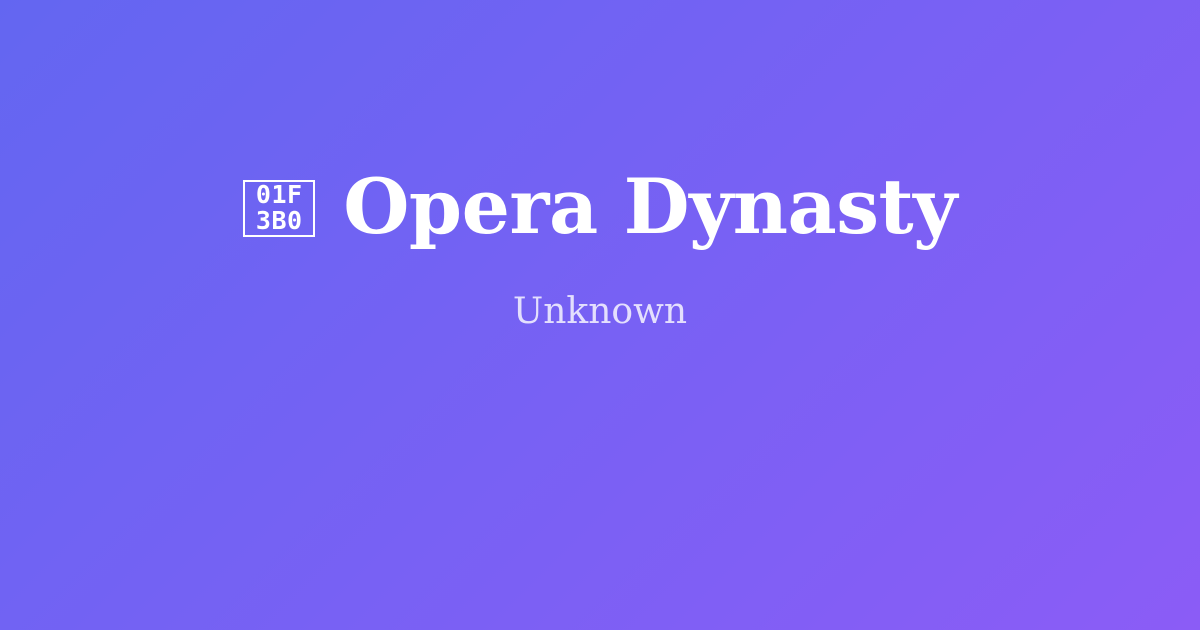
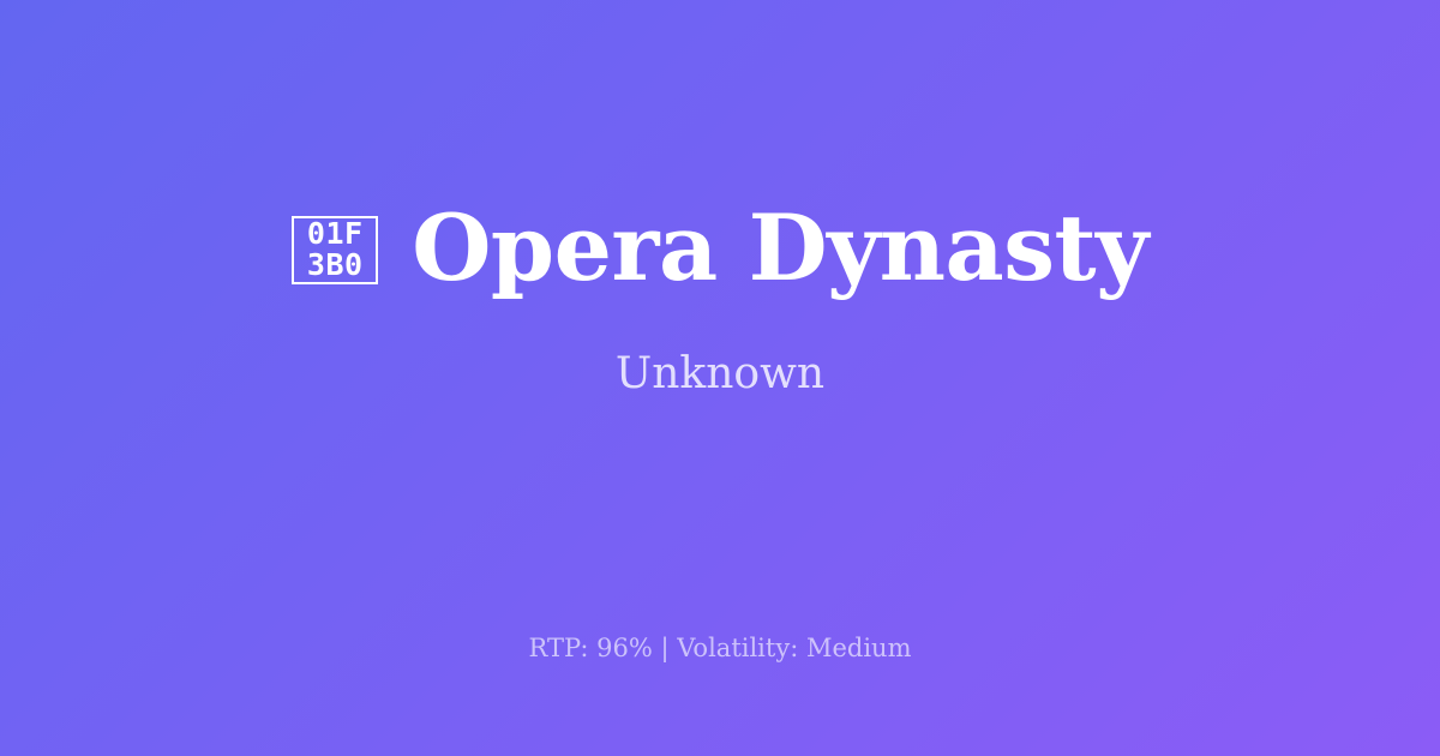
  01F
  3B0
  Opera Dynasty
  Unknown
+ RTP: 96% | Volatility: Medium
